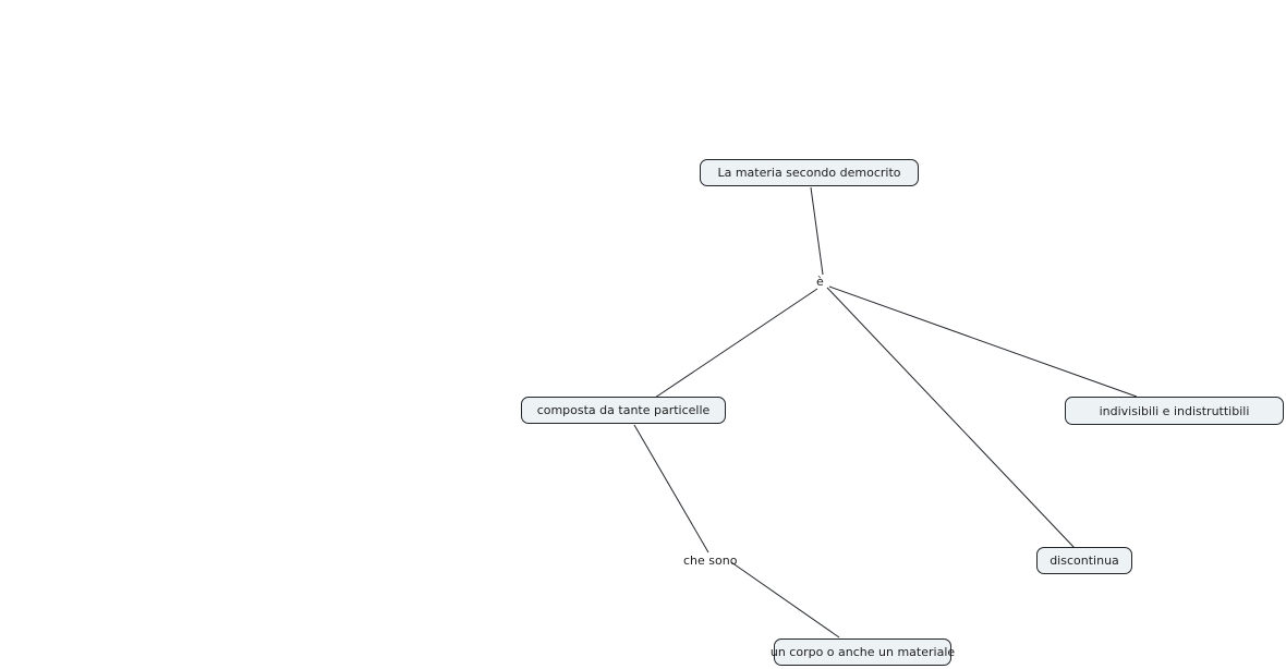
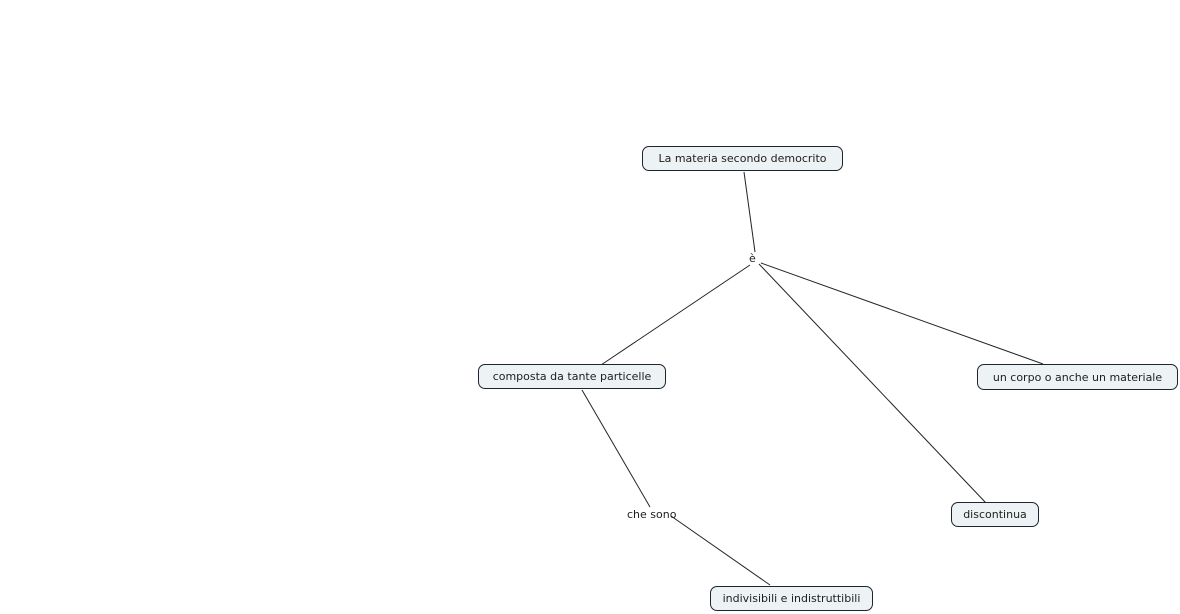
  La materia secondo democrito
  composta da tante particelle
- indivisibili e indistruttibili
+ un corpo o anche un materiale
  discontinua
- un corpo o anche un materiale
+ indivisibili e indistruttibili
  è
  che sono
